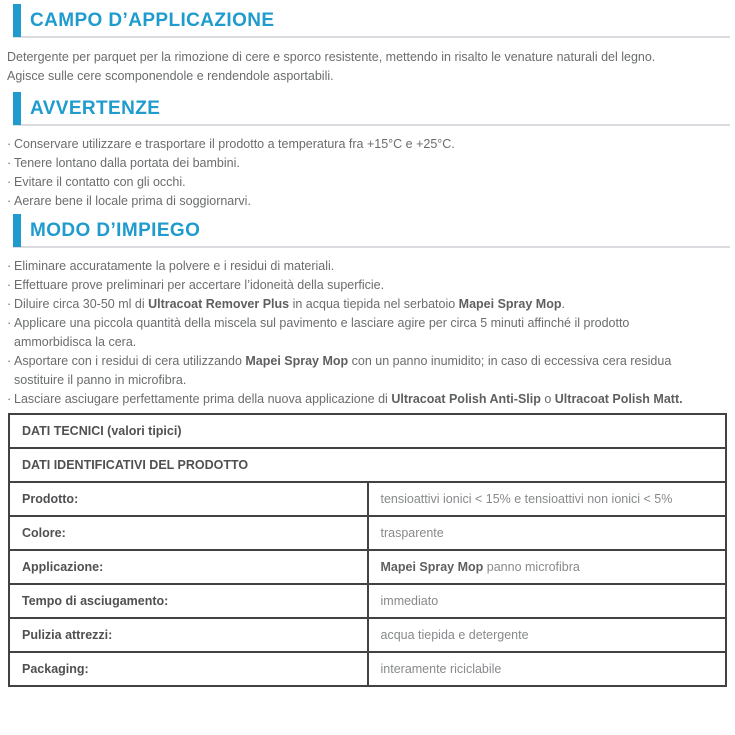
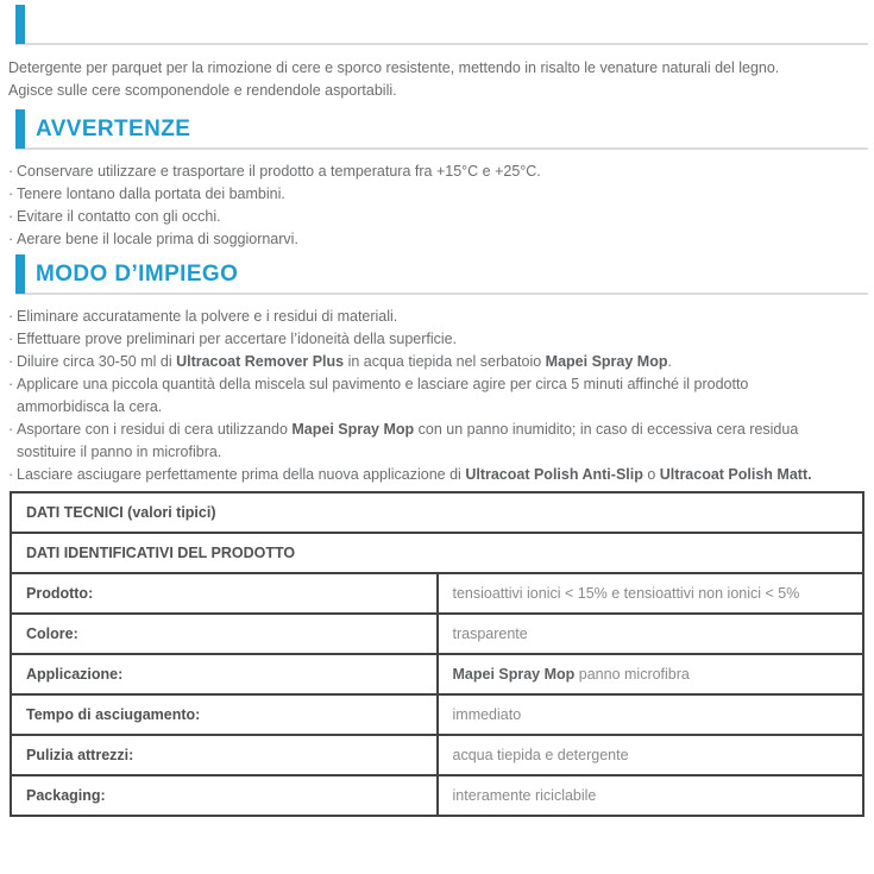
- CAMPO D’APPLICAZIONE
  Detergente per parquet per la rimozione di cere e sporco resistente, mettendo in risalto le venature naturali del legno.
  Agisce sulle cere scomponendole e rendendole asportabili.
  AVVERTENZE
  ·
  Conservare utilizzare e trasportare il prodotto a temperatura fra +15°C e +25°C.
  ·
  Tenere lontano dalla portata dei bambini.
  ·
  Evitare il contatto con gli occhi.
  ·
  Aerare bene il locale prima di soggiornarvi.
  MODO D’IMPIEGO
  ·
  Eliminare accuratamente la polvere e i residui di materiali.
  ·
  Effettuare prove preliminari per accertare l’idoneità della superficie.
  ·
  Diluire circa 30-50 ml di Ultracoat Remover Plus in acqua tiepida nel serbatoio Mapei Spray Mop.
  ·
  Applicare una piccola quantità della miscela sul pavimento e lasciare agire per circa 5 minuti affinché il prodotto
  ammorbidisca la cera.
  ·
  Asportare con i residui di cera utilizzando Mapei Spray Mop con un panno inumidito; in caso di eccessiva cera residua
  sostituire il panno in microfibra.
  ·
  Lasciare asciugare perfettamente prima della nuova applicazione di Ultracoat Polish Anti-Slip o Ultracoat Polish Matt.
  DATI TECNICI (valori tipici)
  DATI IDENTIFICATIVI DEL PRODOTTO
  Prodotto:	tensioattivi ionici < 15% e tensioattivi non ionici < 5%
  Colore:	trasparente
  Applicazione:	Mapei Spray Mop panno microfibra
  Tempo di asciugamento:	immediato
  Pulizia attrezzi:	acqua tiepida e detergente
  Packaging:	interamente riciclabile
